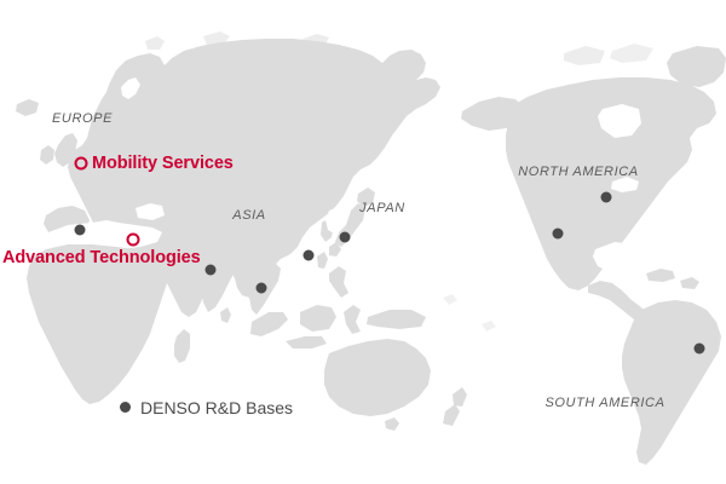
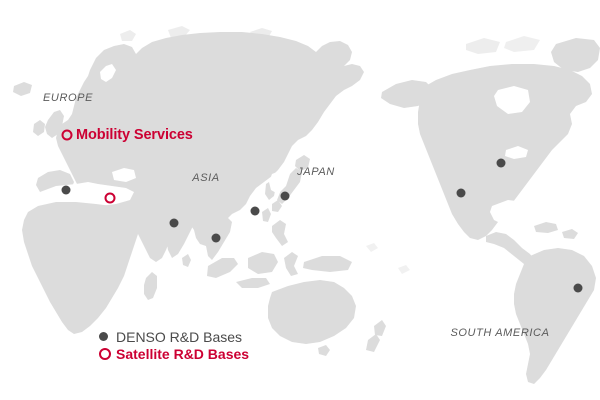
  EUROPE
  ASIA
  JAPAN
- NORTH AMERICA
  SOUTH AMERICA
  Mobility Services
- Advanced Technologies
  DENSO R&D Bases
+ Satellite R&D Bases
